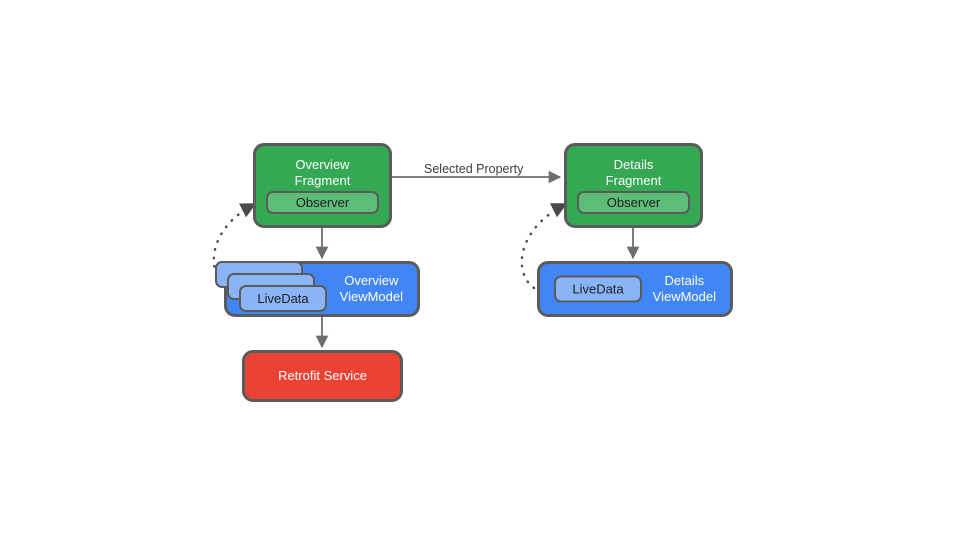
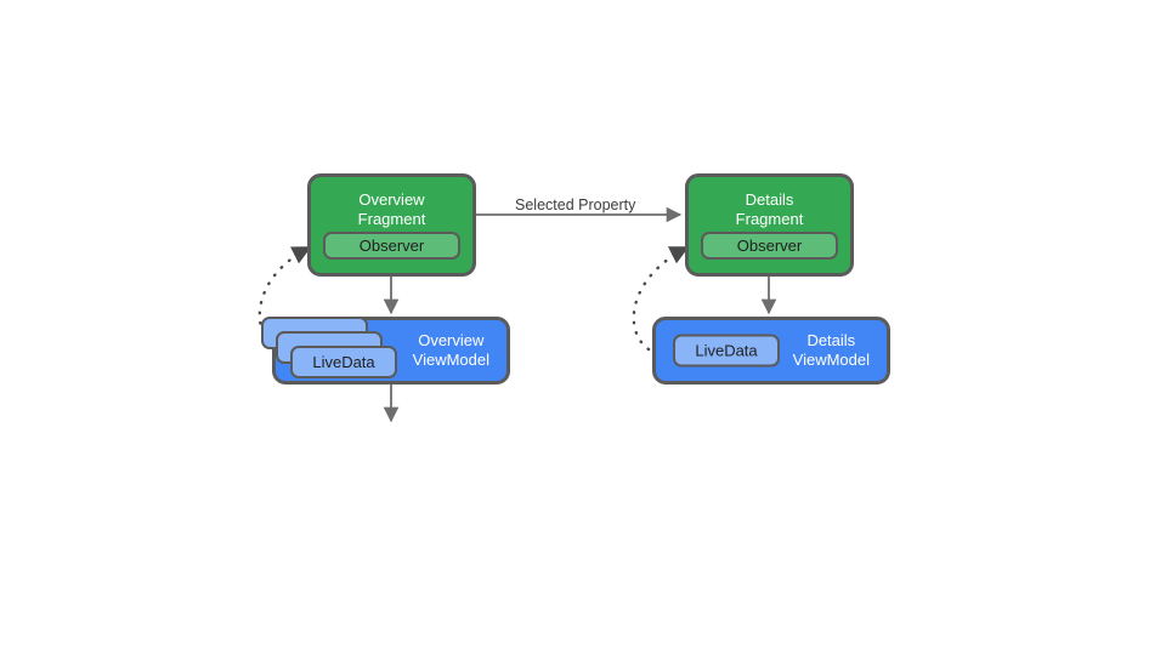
  Selected Property
  Overview
  Fragment
  Observer
  Details
  Fragment
  Observer
  Overview
  ViewModel
  LiveData
  Details
  ViewModel
  LiveData
- Retrofit Service
